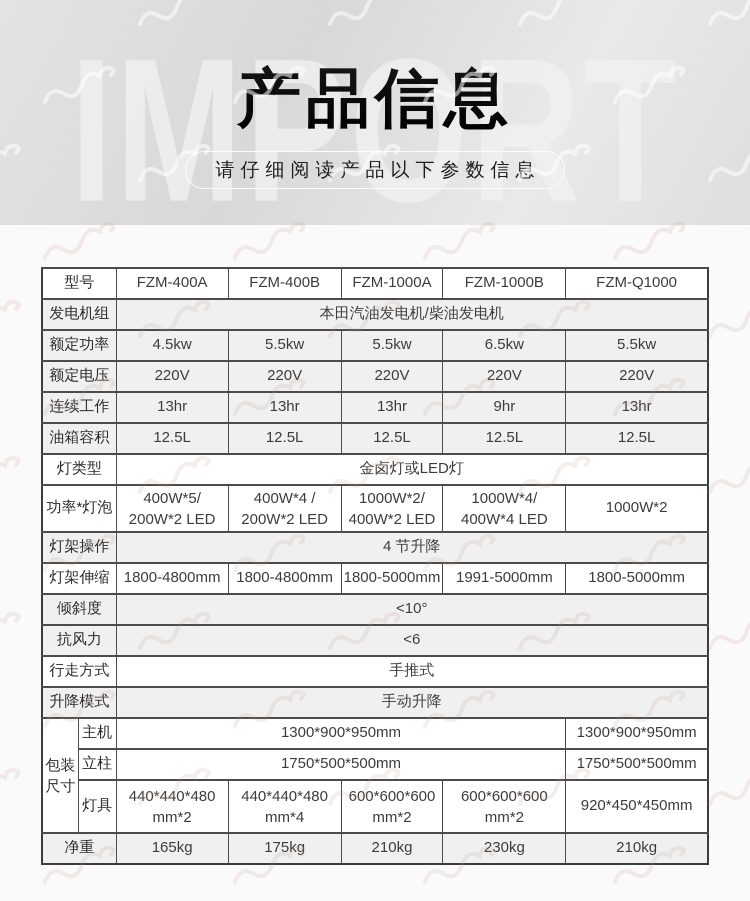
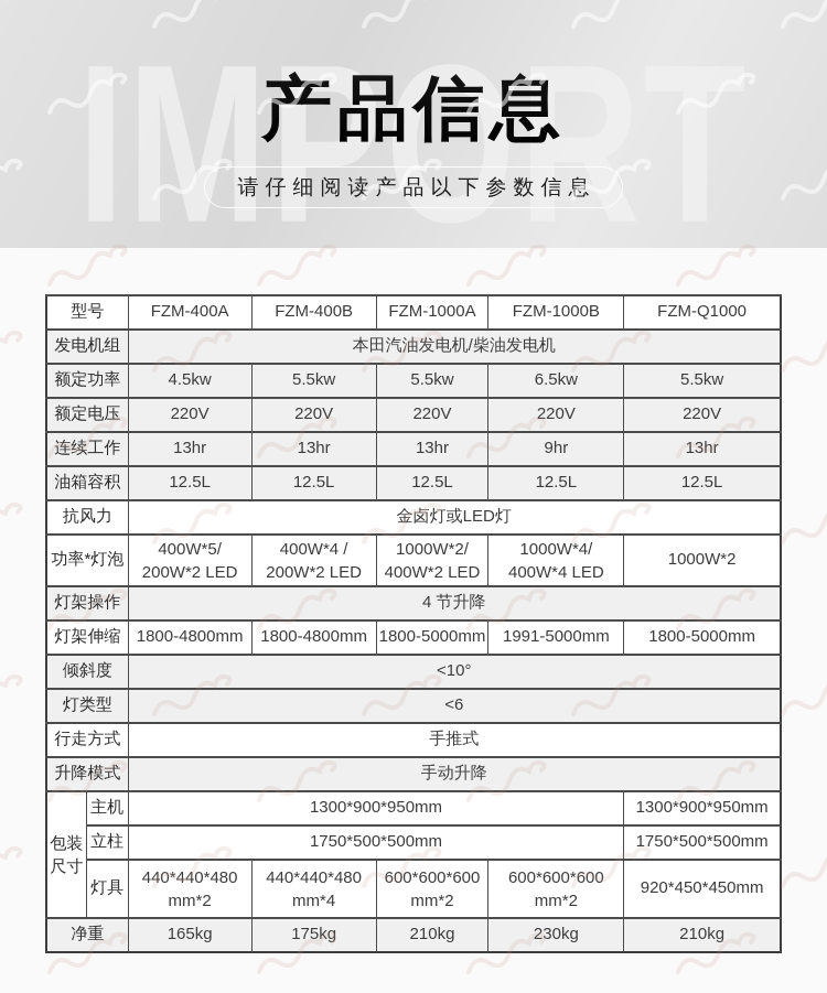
  产品信息
  请仔细阅读产品以下参数信息
  型号	FZM-400A	FZM-400B	FZM-1000A	FZM-1000B	FZM-Q1000
  发电机组	本田汽油发电机/柴油发电机
  额定功率	4.5kw	5.5kw	5.5kw	6.5kw	5.5kw
  额定电压	220V	220V	220V	220V	220V
  连续工作	13hr	13hr	13hr	9hr	13hr
  油箱容积	12.5L	12.5L	12.5L	12.5L	12.5L
- 灯类型	金卤灯或LED灯
+ 抗风力	金卤灯或LED灯
  功率*灯泡	400W*5/200W*2 LED	400W*4 /200W*2 LED	1000W*2/400W*2 LED	1000W*4/400W*4 LED	1000W*2
  灯架操作	4 节升降
  灯架伸缩	1800-4800mm	1800-4800mm	1800-5000mm	1991-5000mm	1800-5000mm
  倾斜度	<10°
- 抗风力	<6
+ 灯类型	<6
  行走方式	手推式
  升降模式	手动升降
  包装尺寸	主机	1300*900*950mm	1300*900*950mm
  立柱	1750*500*500mm	1750*500*500mm
  灯具	440*440*480mm*2	440*440*480mm*4	600*600*600mm*2	600*600*600mm*2	920*450*450mm
  净重	165kg	175kg	210kg	230kg	210kg
